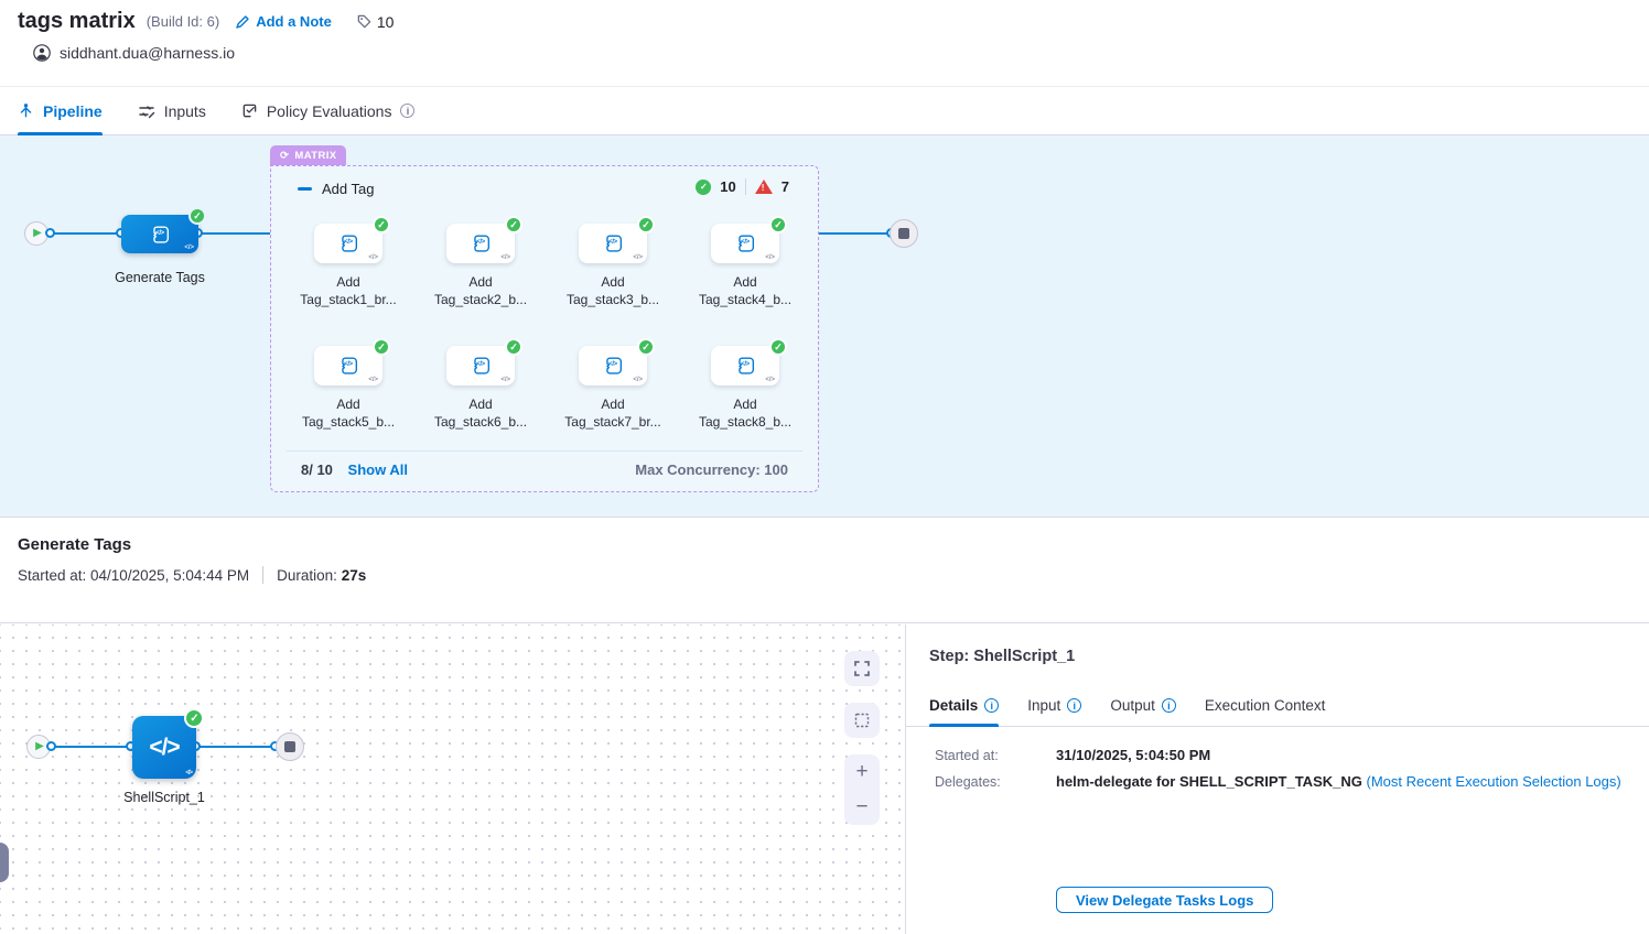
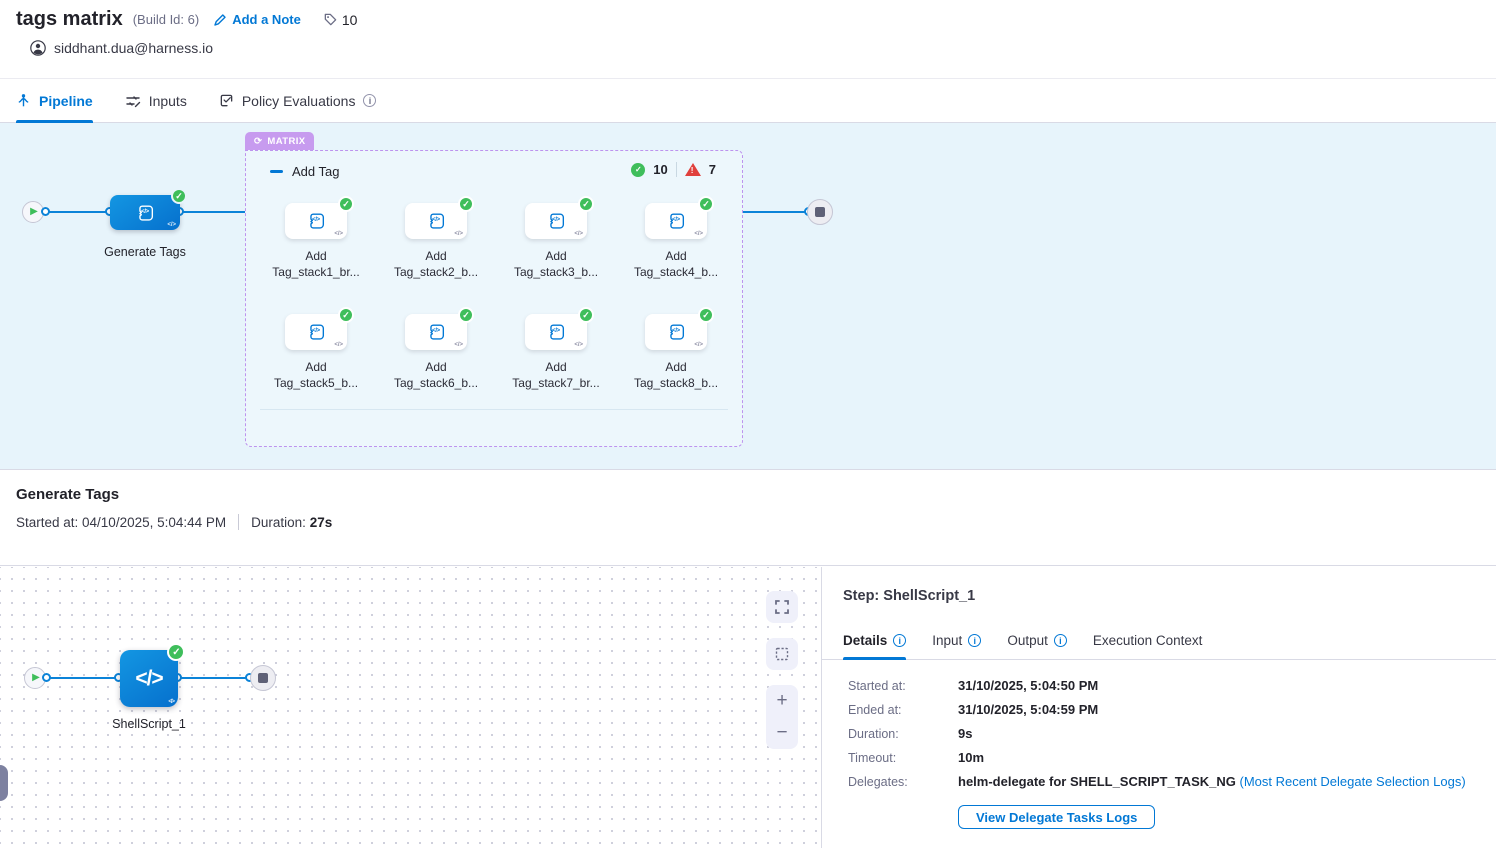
  tags matrix
  (Build Id: 6)
  Add a Note
  10
  siddhant.dua@harness.io
  Pipeline
  Inputs
  Policy Evaluations
  i
  ▶
  ✓
  Generate Tags
  ⟳
  MATRIX
  Add Tag
  ✓
  10
  !
  7
  ✓
  Add
  Tag_stack1_br...
  ✓
  Add
  Tag_stack2_b...
  ✓
  Add
  Tag_stack3_b...
  ✓
  Add
  Tag_stack4_b...
  ✓
  Add
  Tag_stack5_b...
  ✓
  Add
  Tag_stack6_b...
  ✓
  Add
  Tag_stack7_br...
  ✓
  Add
  Tag_stack8_b...
- 8/ 10 Show All
- Max Concurrency: 100
  Generate Tags
  Started at: 04/10/2025, 5:04:44 PM
  Duration: 27s
  ▶
  </>
  ✓
  ShellScript_1
  +
  −
  Step: ShellScript_1
  Details
  i
  Input
  i
  Output
  i
  Execution Context
  Started at:
  31/10/2025, 5:04:50 PM
+ Ended at:
+ 31/10/2025, 5:04:59 PM
+ Duration:
+ 9s
+ Timeout:
+ 10m
  Delegates:
- helm-delegate for SHELL_SCRIPT_TASK_NG (Most Recent Execution Selection Logs)
+ helm-delegate for SHELL_SCRIPT_TASK_NG (Most Recent Delegate Selection Logs)
  View Delegate Tasks Logs
